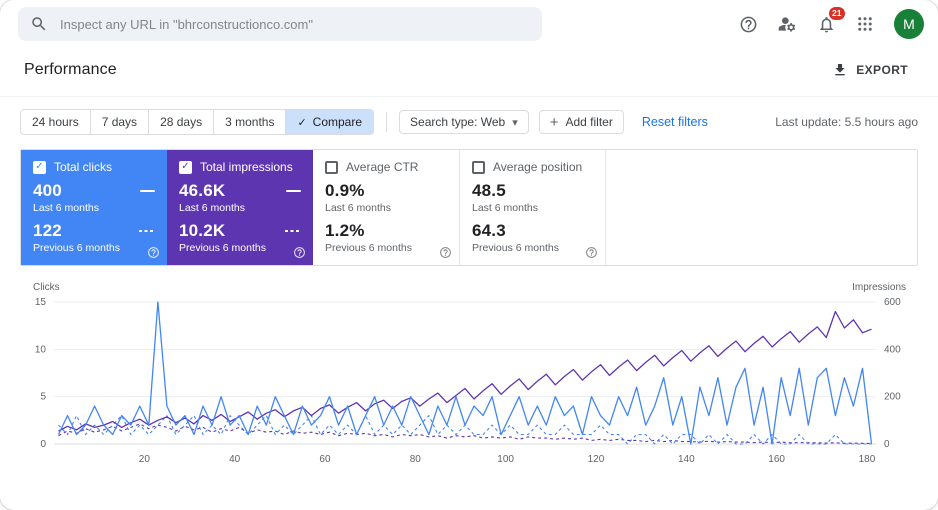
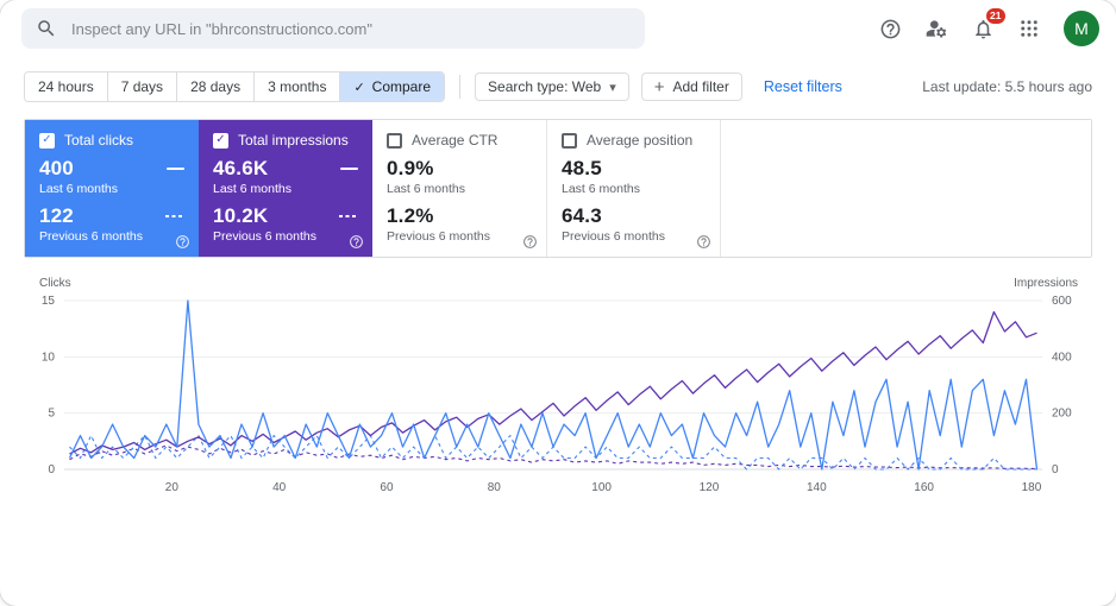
  Inspect any URL in "bhrconstructionco.com"
  21
  M
- Performance
- EXPORT
  24 hours
  7 days
  28 days
  3 months
  ✓
  Compare
  Search type: Web
  ▾
  +
  Add filter
  Reset filters
  Last update: 5.5 hours ago
  ✓
  Total clicks
  400
  Last 6 months
  122
  Previous 6 months
  ✓
  Total impressions
  46.6K
  Last 6 months
  10.2K
  Previous 6 months
  Average CTR
  0.9%
  Last 6 months
  1.2%
  Previous 6 months
  Average position
  48.5
  Last 6 months
  64.3
  Previous 6 months
  Clicks
  Impressions
  0
  0
  5
  200
  10
  400
  15
  600
  20
  40
  60
  80
  100
  120
  140
  160
  180
